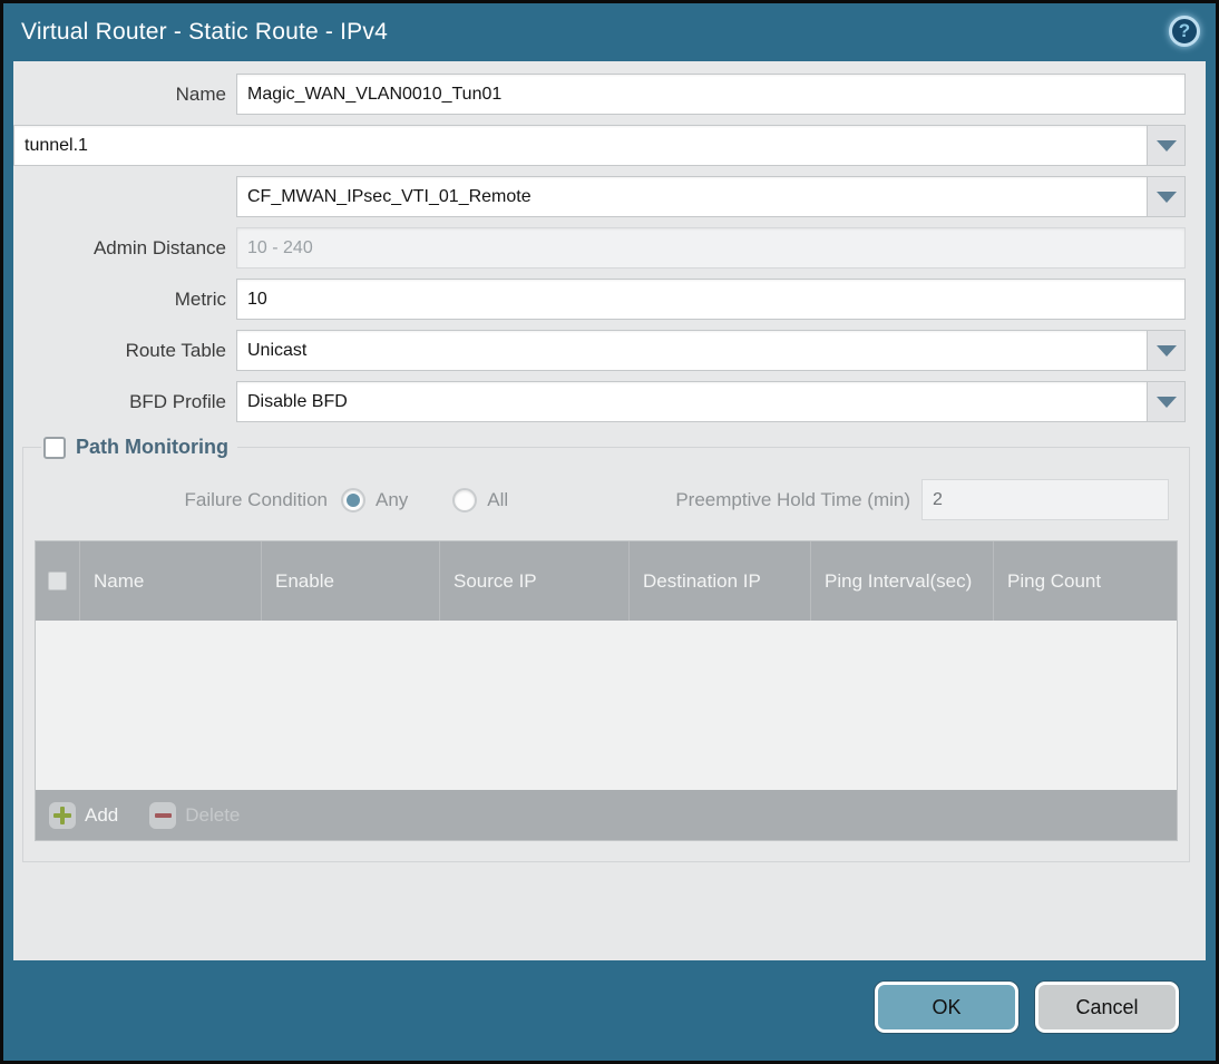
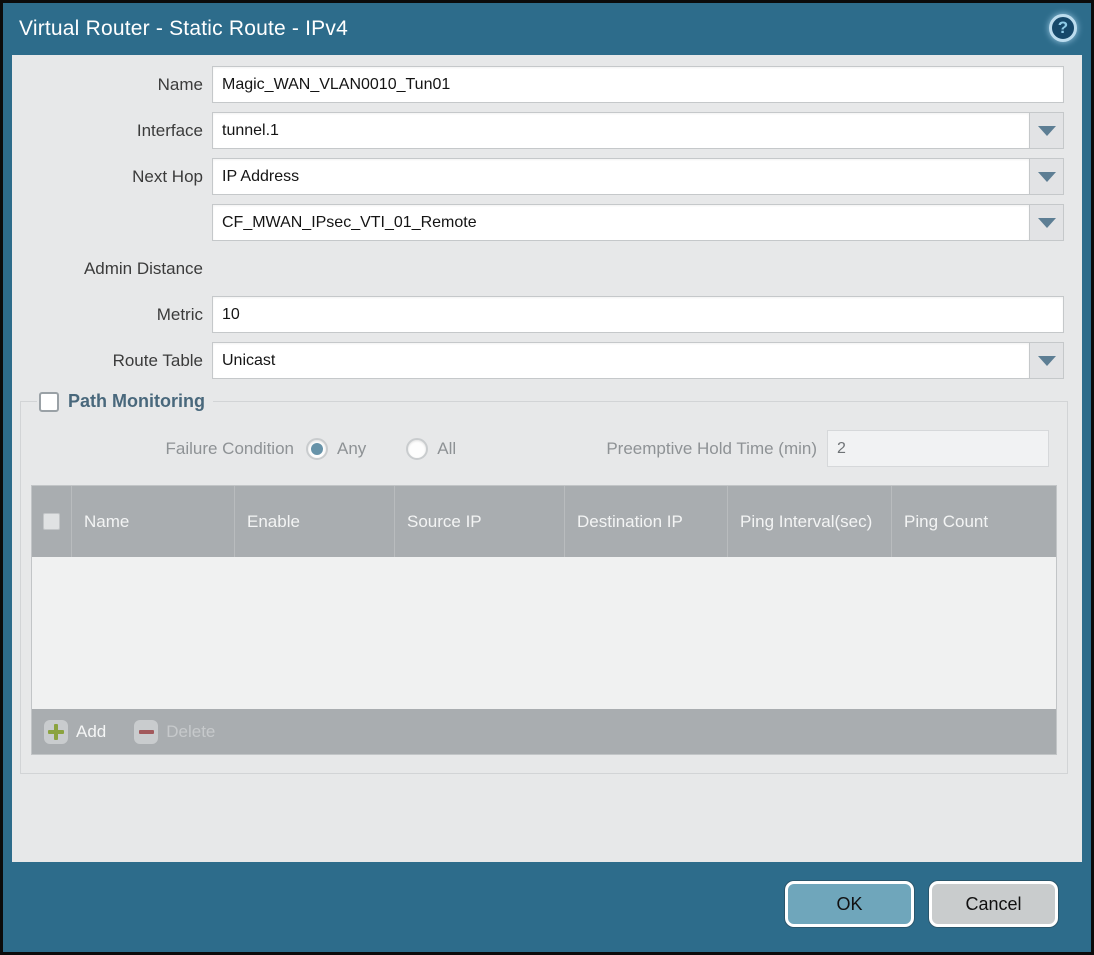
  Virtual Router - Static Route - IPv4
  ?
  Name
  Magic_WAN_VLAN0010_Tun01
+ Interface
  tunnel.1
+ Next Hop
+ IP Address
  CF_MWAN_IPsec_VTI_01_Remote
  Admin Distance
- 10 - 240
  Metric
  10
  Route Table
  Unicast
- BFD Profile
- Disable BFD
  Path Monitoring
  Failure Condition
  Any
  All
  Preemptive Hold Time (min)
  2
  Name
  Enable
  Source IP
  Destination IP
  Ping Interval(sec)
  Ping Count
  Add
  Delete
  OK
  Cancel
